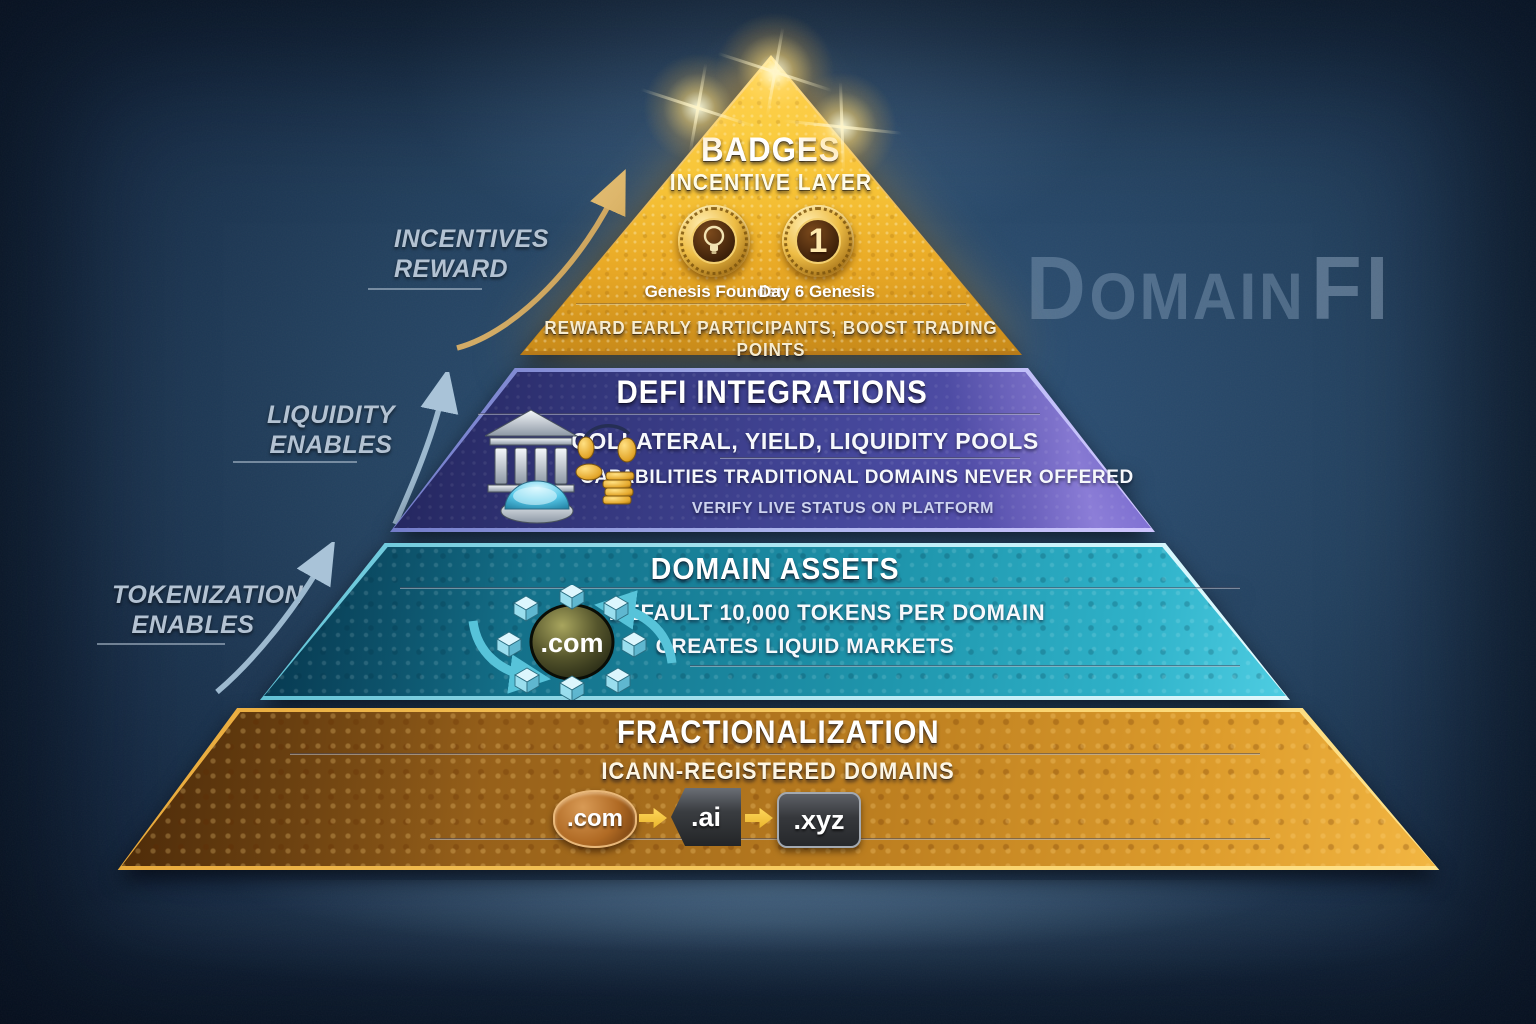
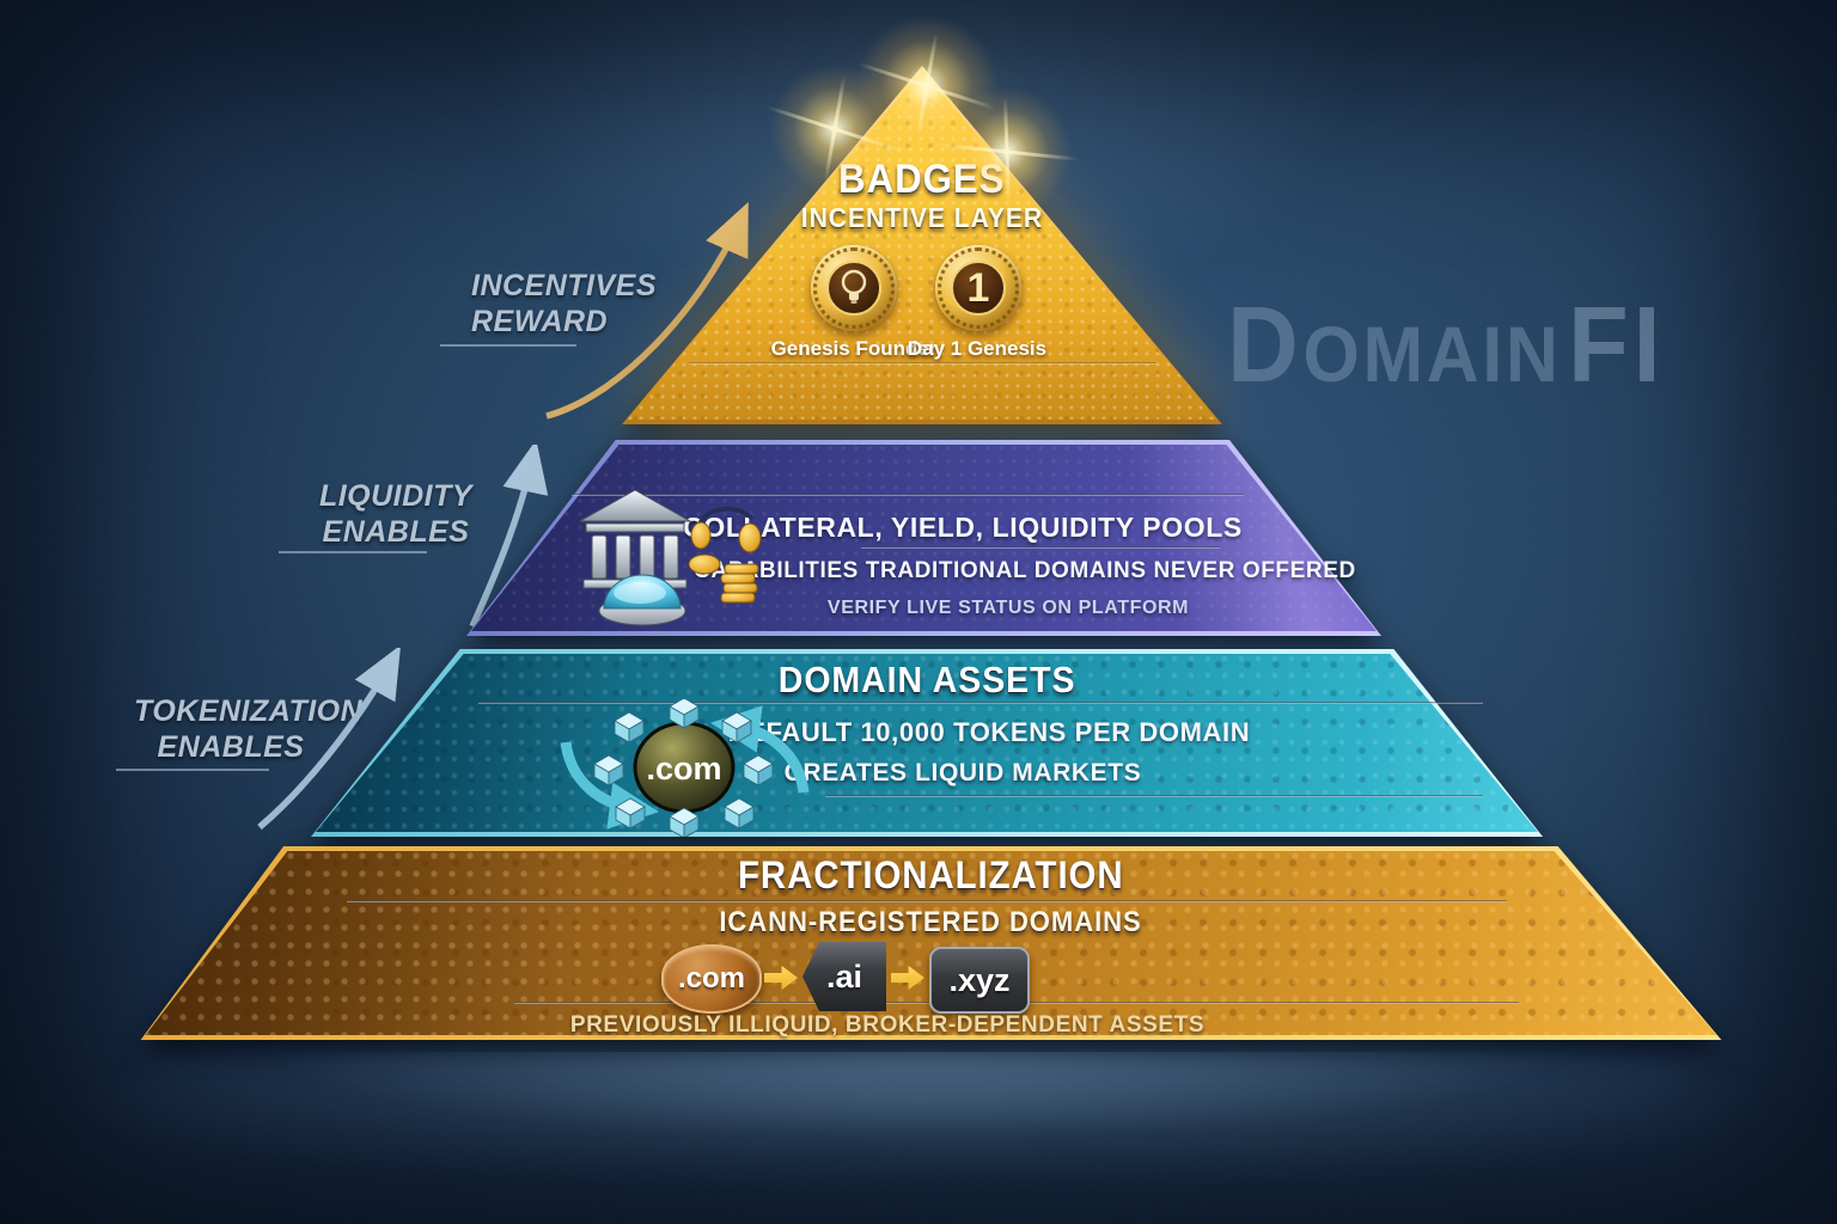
  DOMAINFI
  INCENTIVE
  REWARD
  LIQUIDITY
  ENABLES
  TOKENIZATI
  ENABLES
  INCENTIVEER
  1
  Genesis Founder
- Day 6 Genesis
+ Day 1 Genesis
- REWARD EARLY PARTICIPANTS, BOOST TRADING POINTS
- DEFI INTEGRATIONS
  OLATERAL, YIELD, LIQUIDITY POOLS
  ABILITIES TRADITIONAL DOMAINS NEVER OFFERED
  VERIFY LIVE STATUS ON PLATFORM
  DOMAIN ASSETS
  FAULT 10,000 TOKENS PER DOMAIN
  REATES LIQUID MARKETS
  .com
  FRACTIONALIZATION
  ICANN-REGISTERED DOMAINS
  .com
  .ai
  .xyz
+ PREVIOUSLY ILLIQUID, BROKER-DEPENDENT ASSETS
